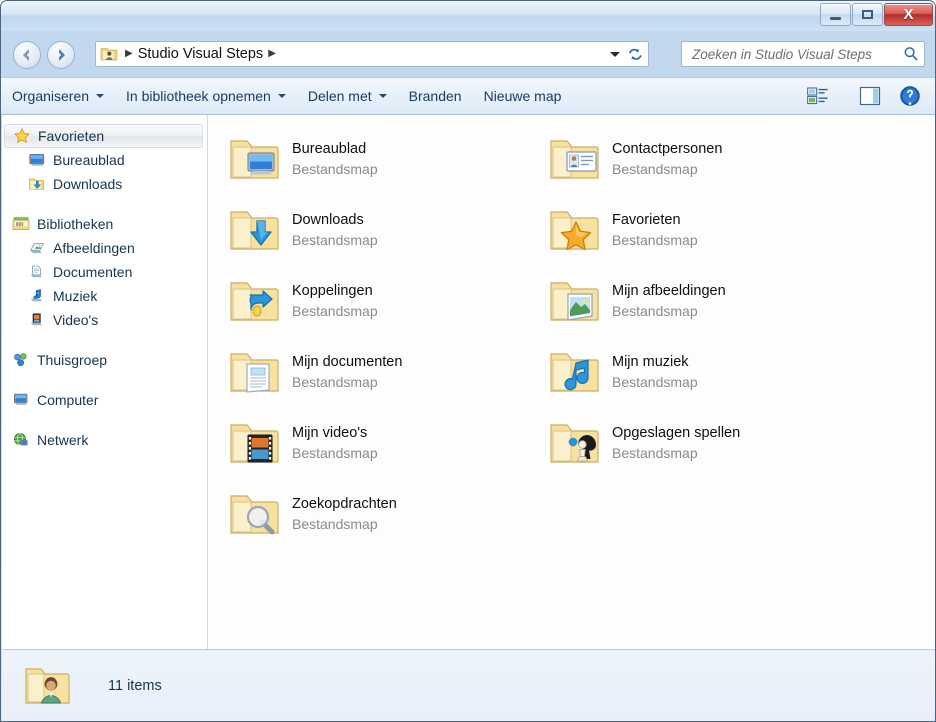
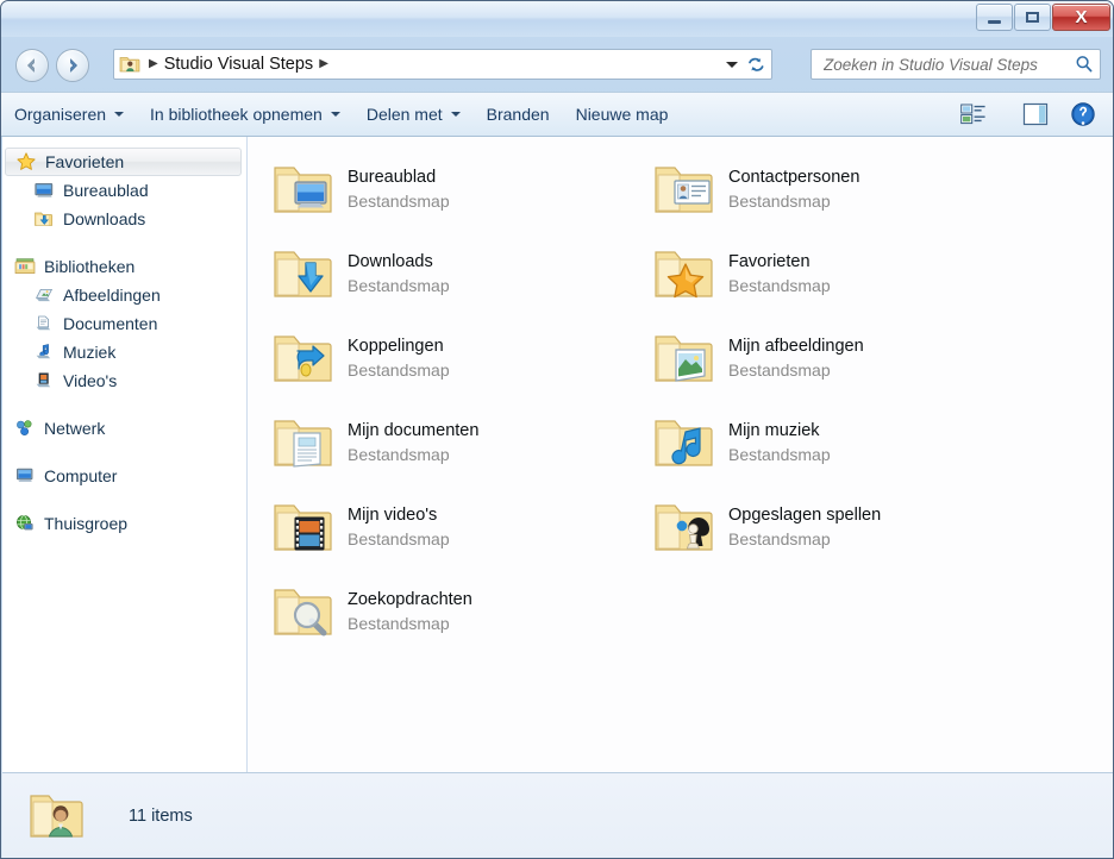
  X
  ▶
  Studio Visual Steps
  ▶
  Zoeken in Studio Visual Steps
  Organiseren
  In bibliotheek opnemen
  Delen met
  Branden
  Nieuwe map
  Favorieten
  Bureaublad
  Downloads
  Bibliotheken
  Afbeeldingen
  Documenten
  Muziek
  Video's
- Thuisgroep
+ Netwerk
  Computer
- Netwerk
+ Thuisgroep
  Bureaublad
  Bestandsmap
  Contactpersonen
  Bestandsmap
  Downloads
  Bestandsmap
  Favorieten
  Bestandsmap
  Koppelingen
  Bestandsmap
  Mijn afbeeldingen
  Bestandsmap
  Mijn documenten
  Bestandsmap
  Mijn muziek
  Bestandsmap
  Mijn video's
  Bestandsmap
  Opgeslagen spellen
  Bestandsmap
  Zoekopdrachten
  Bestandsmap
  11 items
